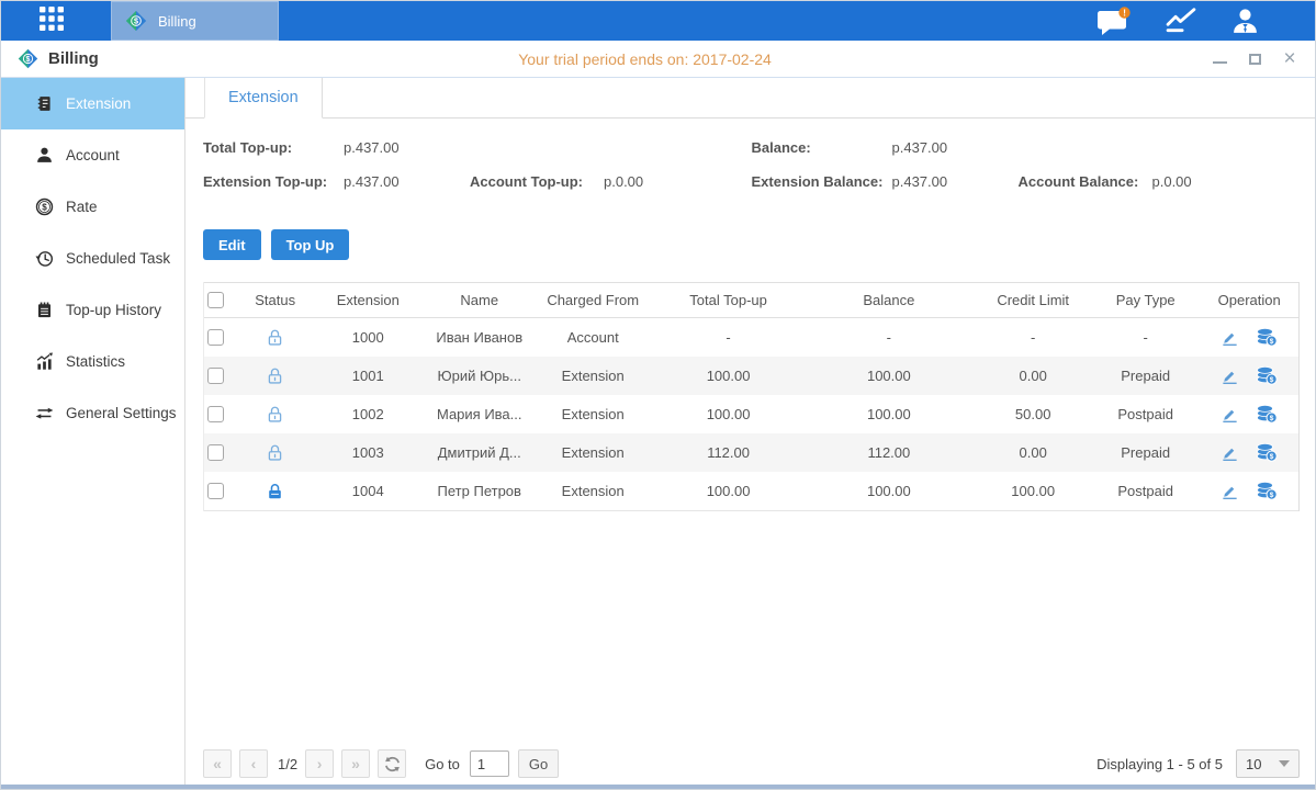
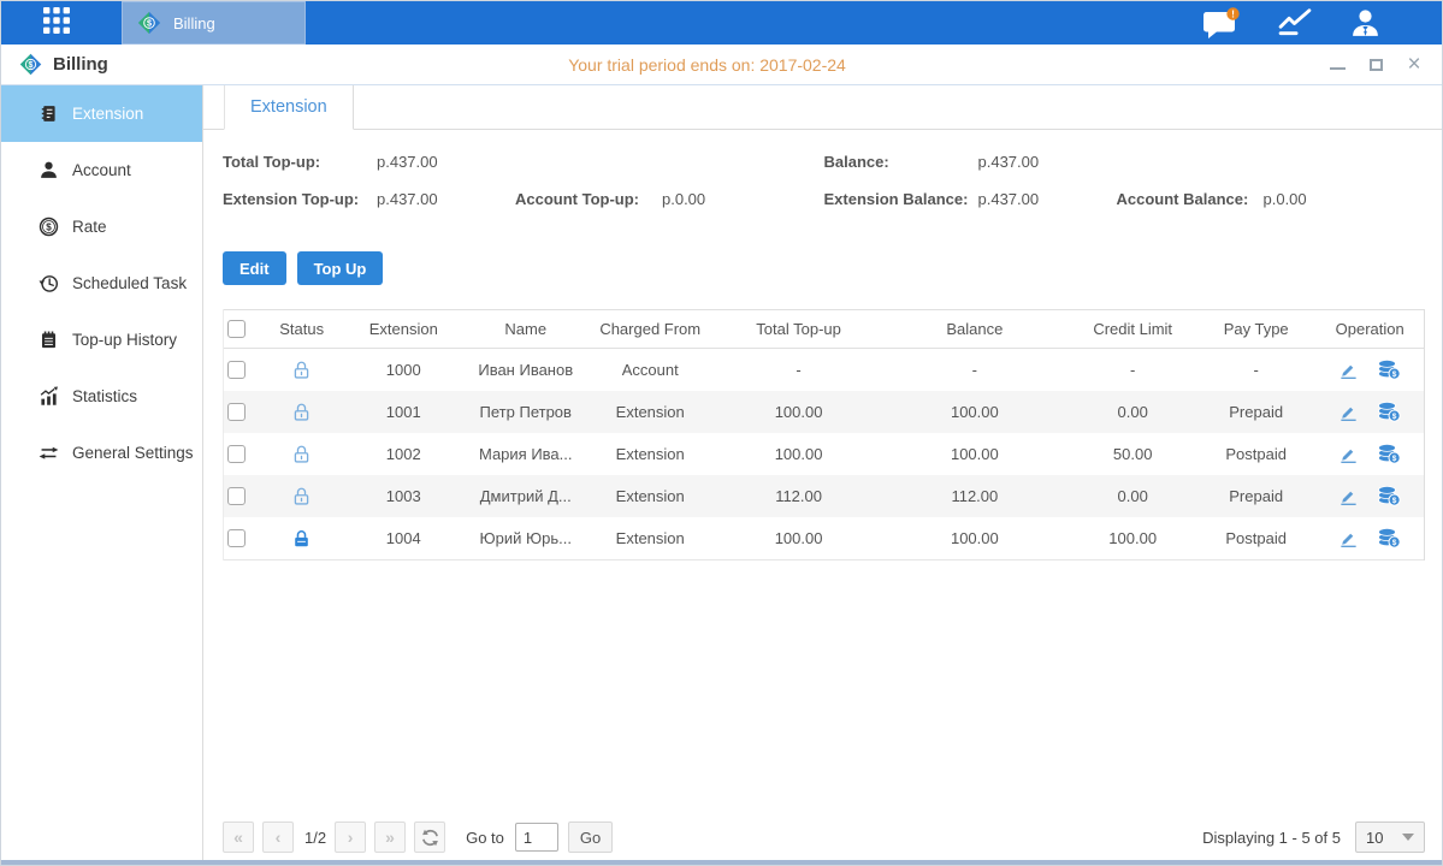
  $
  Billing
  !
  Billing
  Your trial period ends on: 2017-02-24
  ×
  Extension
  Account
  $
  Rate
  Scheduled Task
  Top-up History
  Statistics
  General Settings
  Extension
  Total Top-up:
  p.437.00
  Extension Top-up:
  p.437.00
  Account Top-up:
  p.0.00
  Balance:
  p.437.00
  Extension Balance:
  p.437.00
  Account Balance:
  p.0.00
  Edit
  Top Up
  Status
  Extension
  Name
  Charged From
  Total Top-up
  Balance
  Credit Limit
  Pay Type
  Operation
  1000
  Иван Иванов
  Account
  -
  -
  -
  -
  1001
- Юрий Юрь...
+ Петр Петров
  Extension
  100.00
  100.00
  0.00
  Prepaid
  1002
  Мария Ива...
  Extension
  100.00
  100.00
  50.00
  Postpaid
  1003
  Дмитрий Д...
  Extension
  112.00
  112.00
  0.00
  Prepaid
  1004
- Петр Петров
+ Юрий Юрь...
  Extension
  100.00
  100.00
  100.00
  Postpaid
  «
  ‹
  1/2
  ›
  »
  Go to
  1
  Go
  Displaying 1 - 5 of 5
  10
